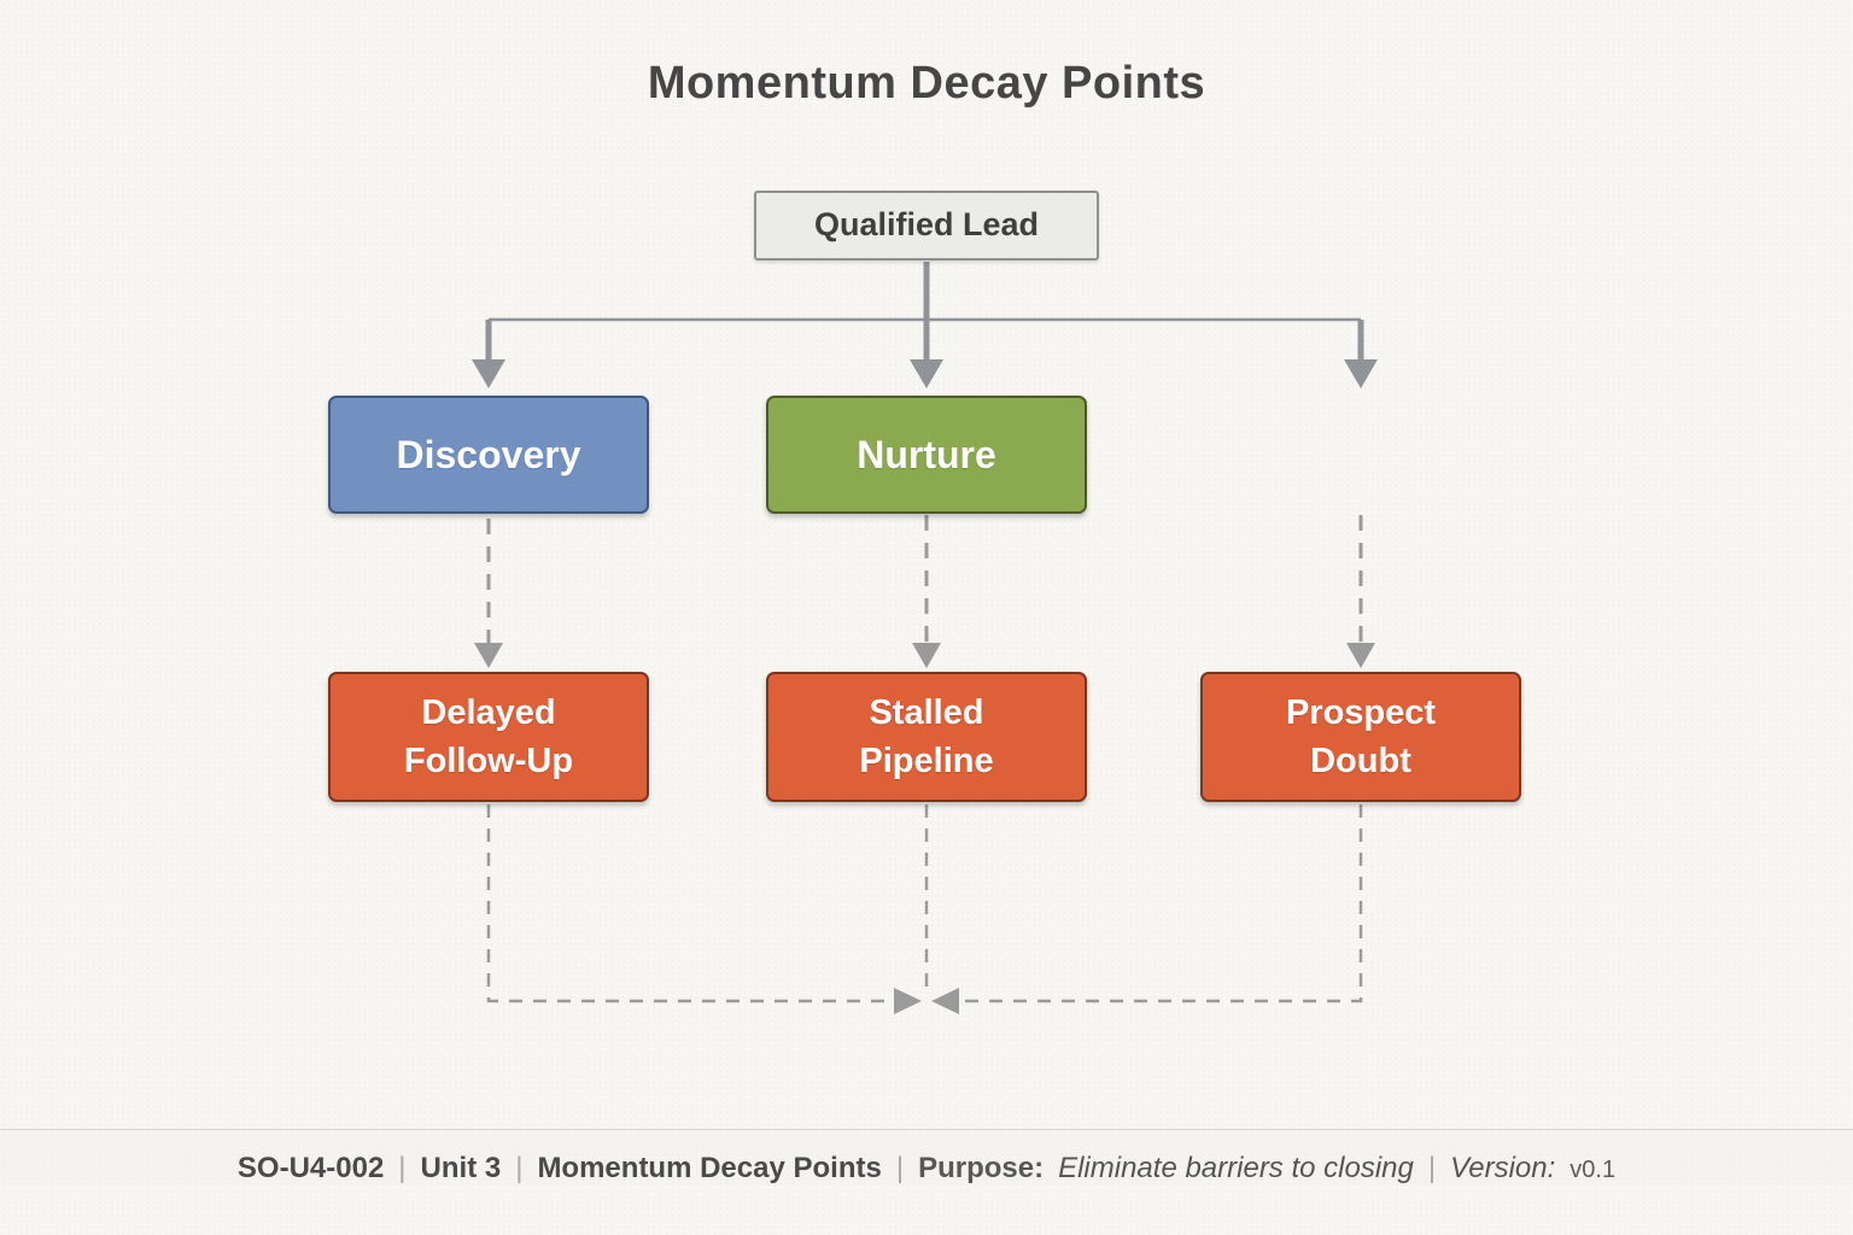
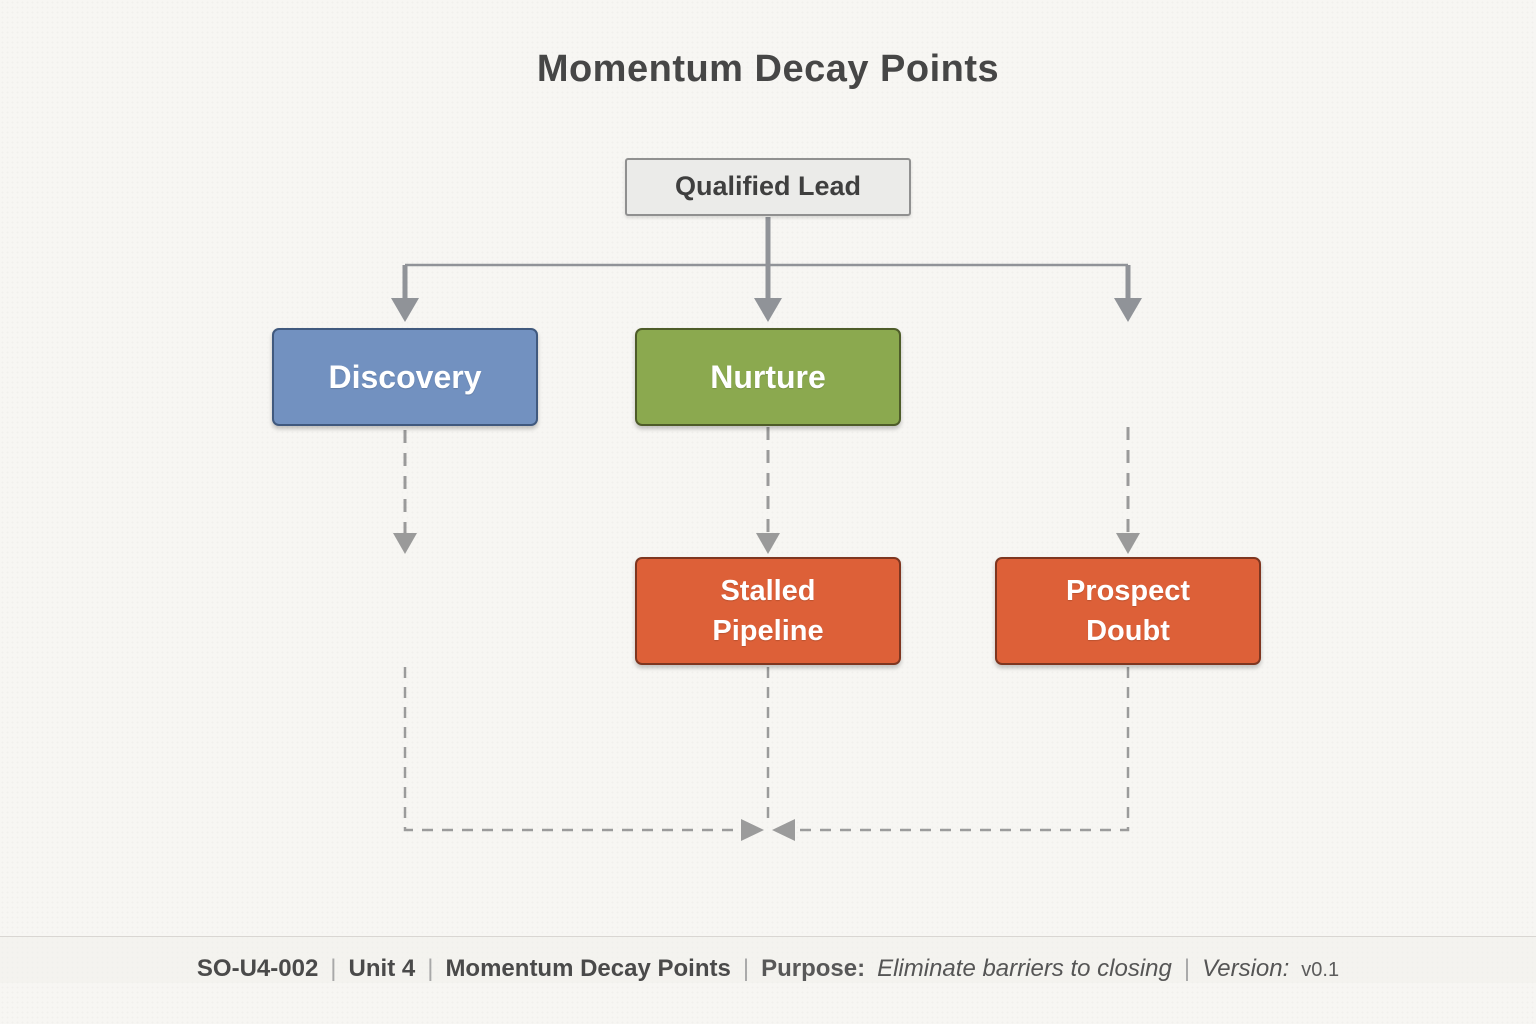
  Momentum Decay Points
  Qualified Lead
  Discovery
  Nurture
- Delayed
- Follow-Up
  Stalled
  Pipeline
  Prospect
  Doubt
  SO-U4-002
  |
- Unit 3
+ Unit 4
  |
  Momentum Decay Points
  |
  Purpose:
  Eliminate barriers to closing
  |
  Version:
  v0.1
